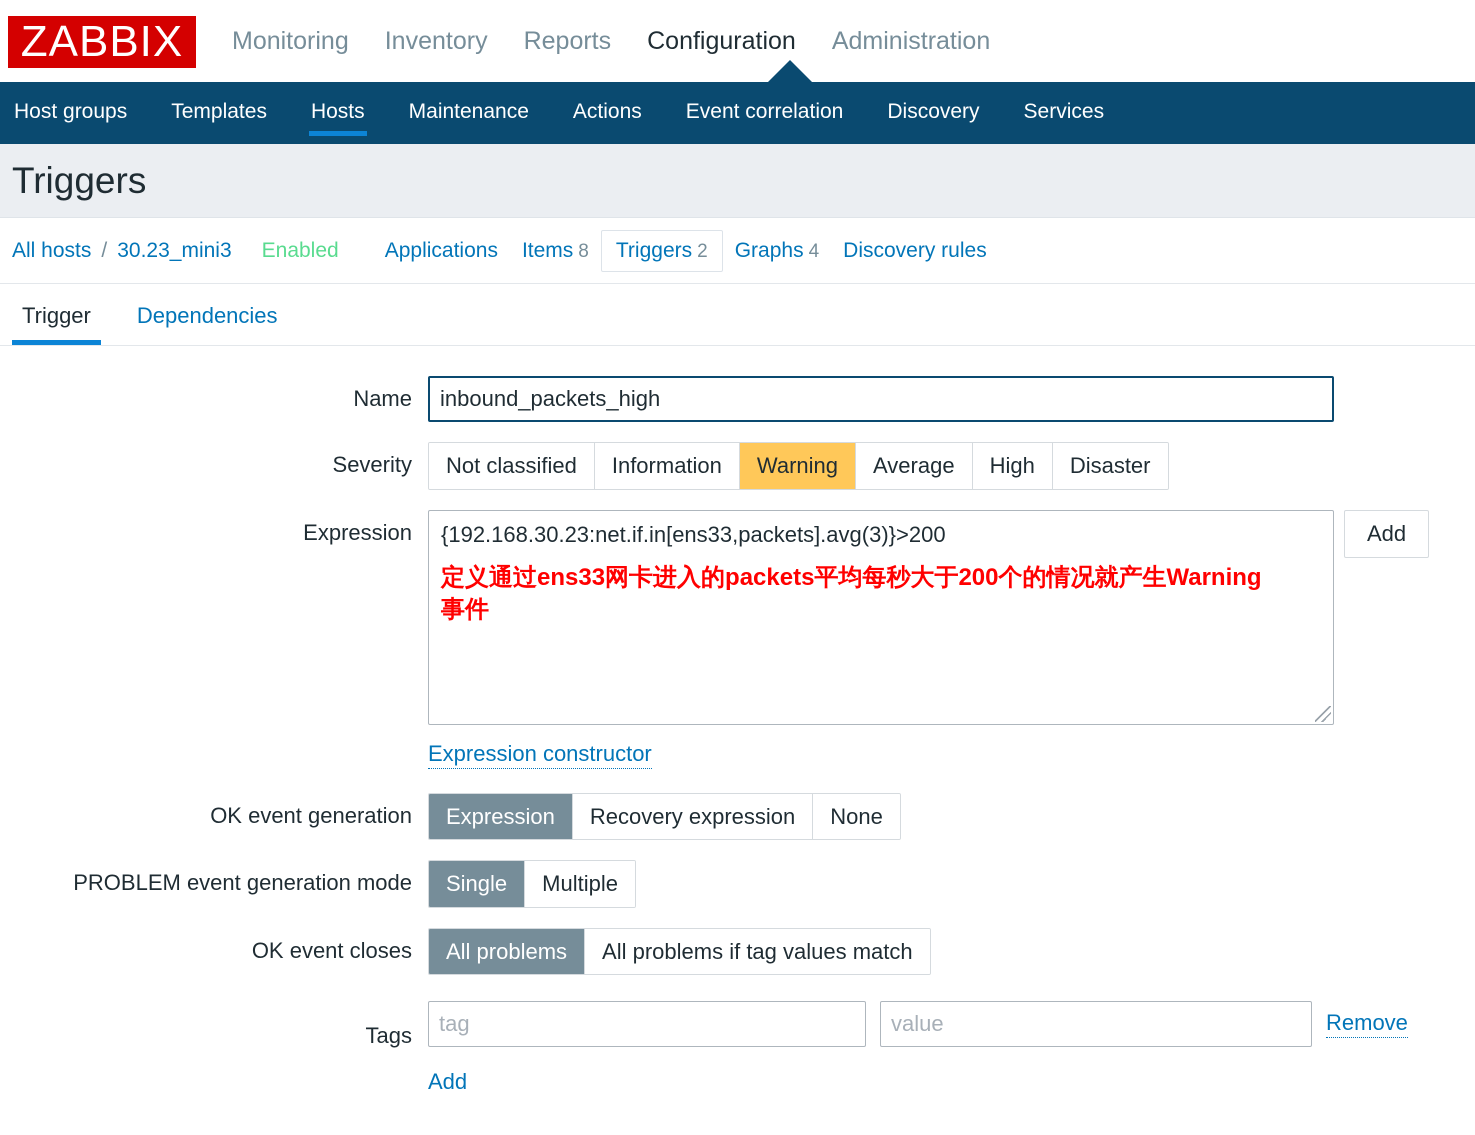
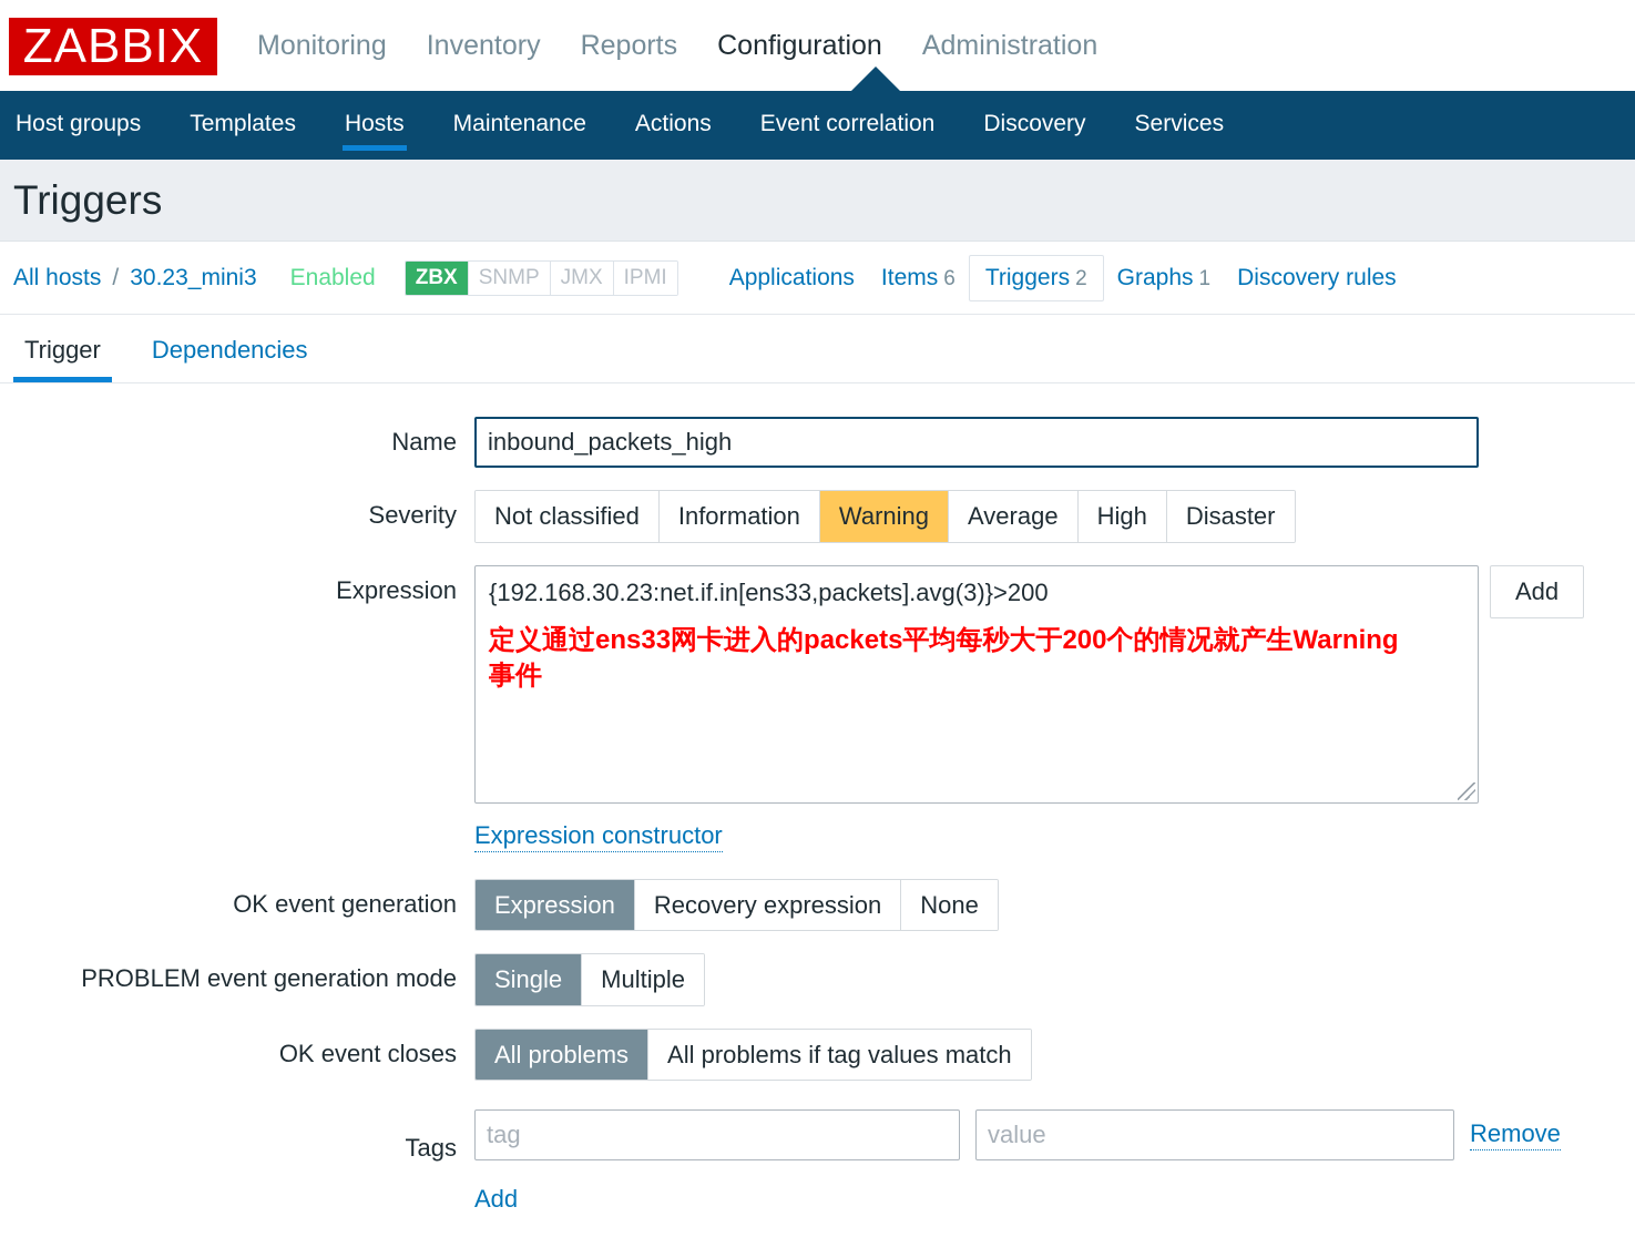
  ZABBIX
  Monitoring
  Inventory
  Reports
  Configuration
  Administration
  Host groups
  Templates
  Hosts
  Maintenance
  Actions
  Event correlation
  Discovery
  Services
  Triggers
  All hosts
  /
  30.23_mini3
  Enabled
+ ZBX
+ SNMP
+ JMX
+ IPMI
  Applications
- Items 8
+ Items 6
  Triggers 2
- Graphs 4
+ Graphs 1
  Discovery rules
  Trigger
  Dependencies
  Name
  inbound_packets_high
  Severity
  Not classified
  Information
  Warning
  Average
  High
  Disaster
  Expression
  {192.168.30.23:net.if.in[ens33,packets].avg(3)}>200
  定义通过ens33网卡进入的packets平均每秒大于200个的情况就产生Warning事件
  Add
  Expression constructor
  OK event generation
  Expression
  Recovery expression
  None
  PROBLEM event generation mode
  Single
  Multiple
  OK event closes
  All problems
  All problems if tag values match
  Tags
  tag
  value
  Remove
  Add
